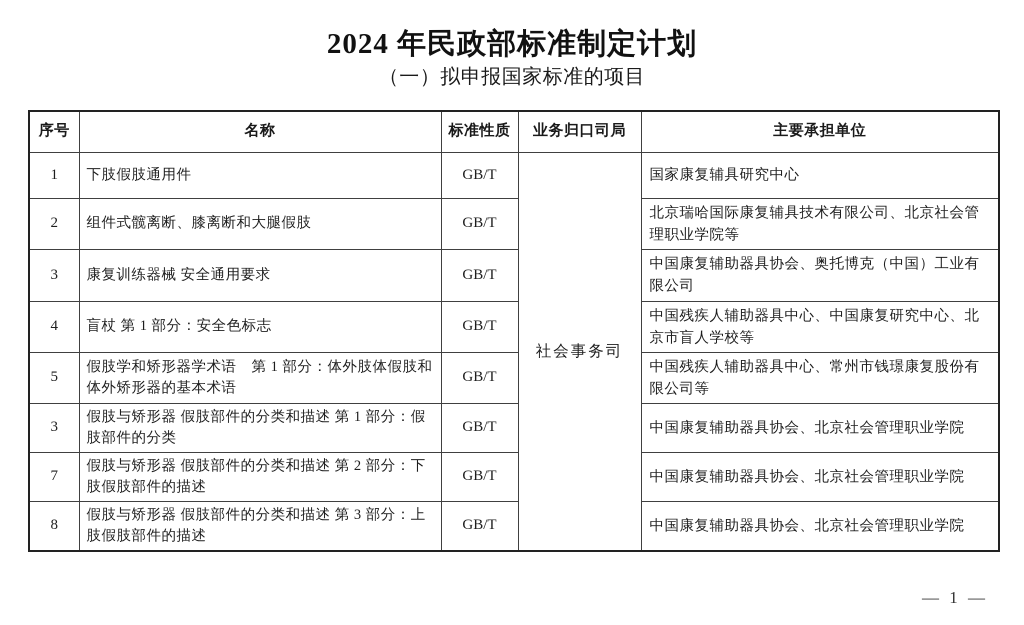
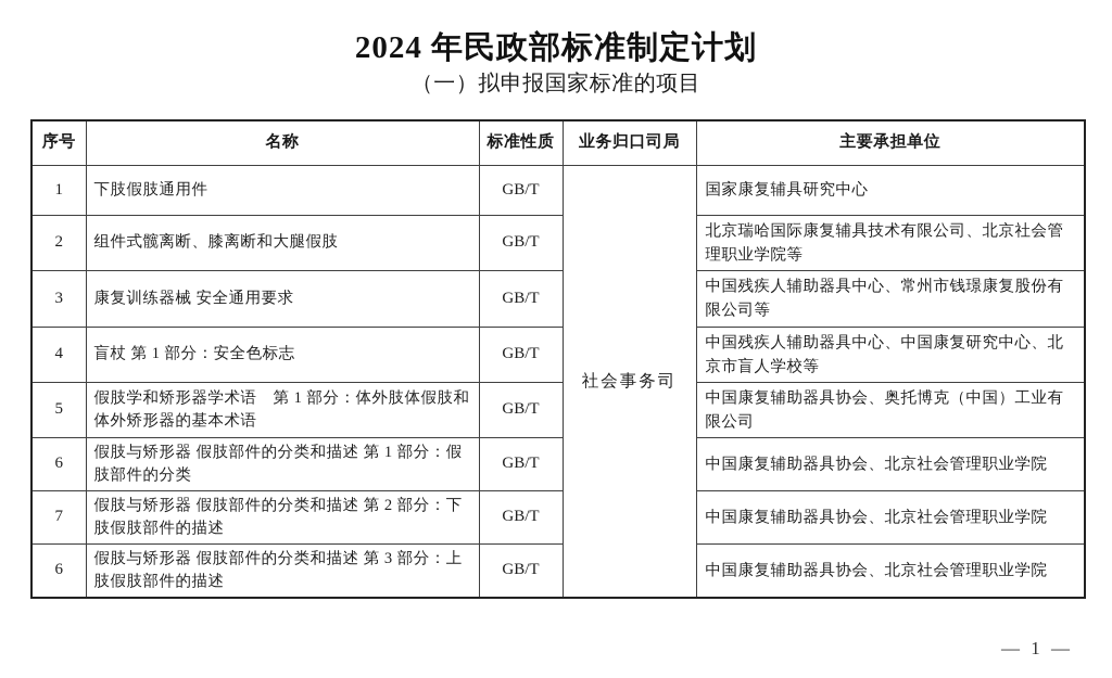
  2024 年民政部标准制定计划
  （一）拟申报国家标准的项目
  序号	名称	标准性质	业务归口司局	主要承担单位
  1	下肢假肢通用件	GB/T	社会事务司	国家康复辅具研究中心
  2	组件式髋离断、膝离断和大腿假肢	GB/T	北京瑞哈国际康复辅具技术有限公司、北京社会管理职业学院等
- 3	康复训练器械 安全通用要求	GB/T	中国康复辅助器具协会、奥托博克（中国）工业有限公司
+ 3	康复训练器械 安全通用要求	GB/T	中国残疾人辅助器具中心、常州市钱璟康复股份有限公司等
  4	盲杖 第 1 部分：安全色标志	GB/T	中国残疾人辅助器具中心、中国康复研究中心、北京市盲人学校等
- 5	假肢学和矫形器学术语 第 1 部分：体外肢体假肢和体外矫形器的基本术语	GB/T	中国残疾人辅助器具中心、常州市钱璟康复股份有限公司等
+ 5	假肢学和矫形器学术语 第 1 部分：体外肢体假肢和体外矫形器的基本术语	GB/T	中国康复辅助器具协会、奥托博克（中国）工业有限公司
- 3	假肢与矫形器 假肢部件的分类和描述 第 1 部分：假肢部件的分类	GB/T	中国康复辅助器具协会、北京社会管理职业学院
+ 6	假肢与矫形器 假肢部件的分类和描述 第 1 部分：假肢部件的分类	GB/T	中国康复辅助器具协会、北京社会管理职业学院
  7	假肢与矫形器 假肢部件的分类和描述 第 2 部分：下肢假肢部件的描述	GB/T	中国康复辅助器具协会、北京社会管理职业学院
- 8	假肢与矫形器 假肢部件的分类和描述 第 3 部分：上肢假肢部件的描述	GB/T	中国康复辅助器具协会、北京社会管理职业学院
+ 6	假肢与矫形器 假肢部件的分类和描述 第 3 部分：上肢假肢部件的描述	GB/T	中国康复辅助器具协会、北京社会管理职业学院
  — 1 —
